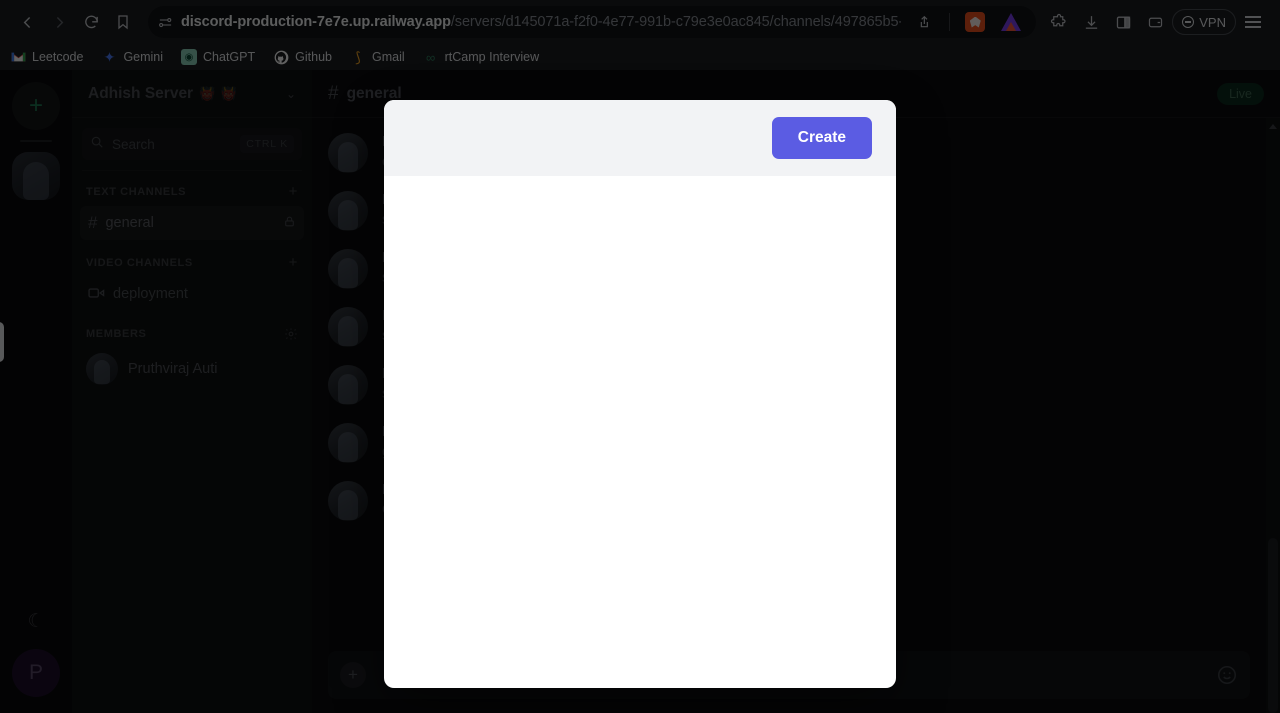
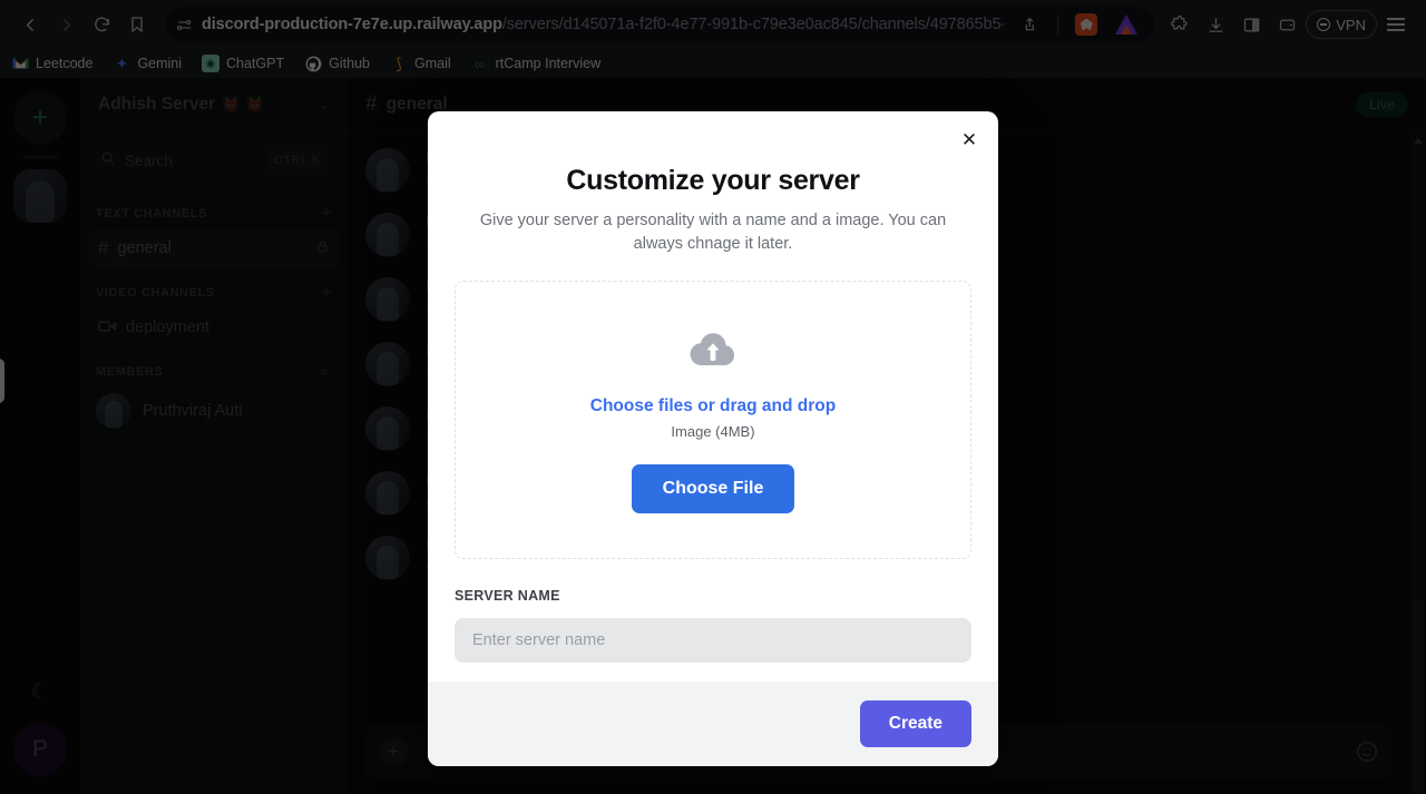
  discord-production-7e7e.up.railway.app/servers/d145071a-f2f0-4e77-991b-c79e3e0ac845/channels/497865b5-
  VPN
  Leetcode
  ✦
  Gemini
  ◉
  ChatGPT
  Github
  ⟆
  Gmail
  ∞
  rtCamp Interview
  +
  P
  Adhish Server
  👹 👹
  general
  deployment
  Pruthviraj Auti
  #
  general
+ ✕
+ Customize your server
+ Give your server a personality with a name and a image. You can always chnage it later.
+ Choose files or drag and drop
+ Image (4MB)
+ Choose File
+ SERVER NAME
+ Enter server name
  Create
